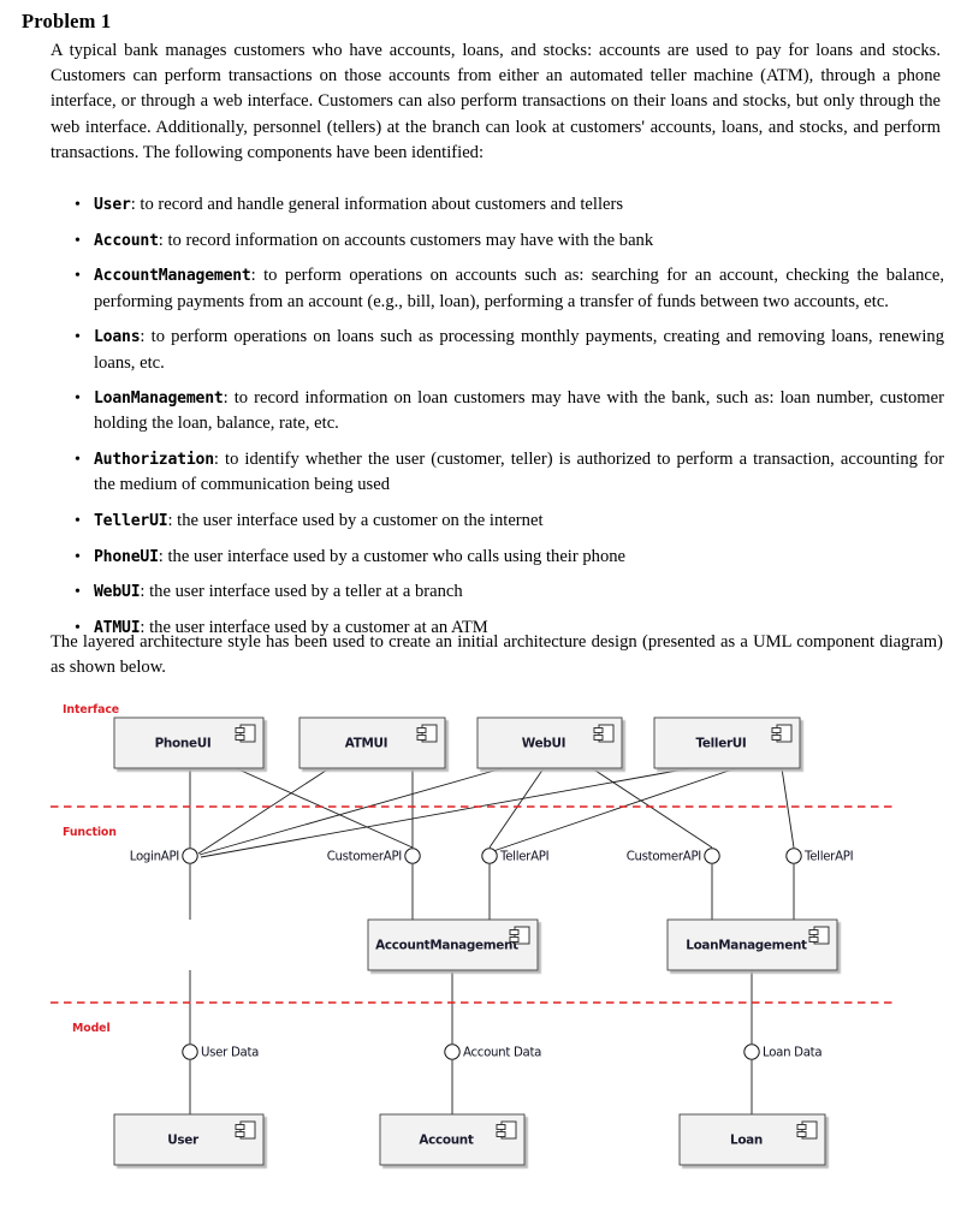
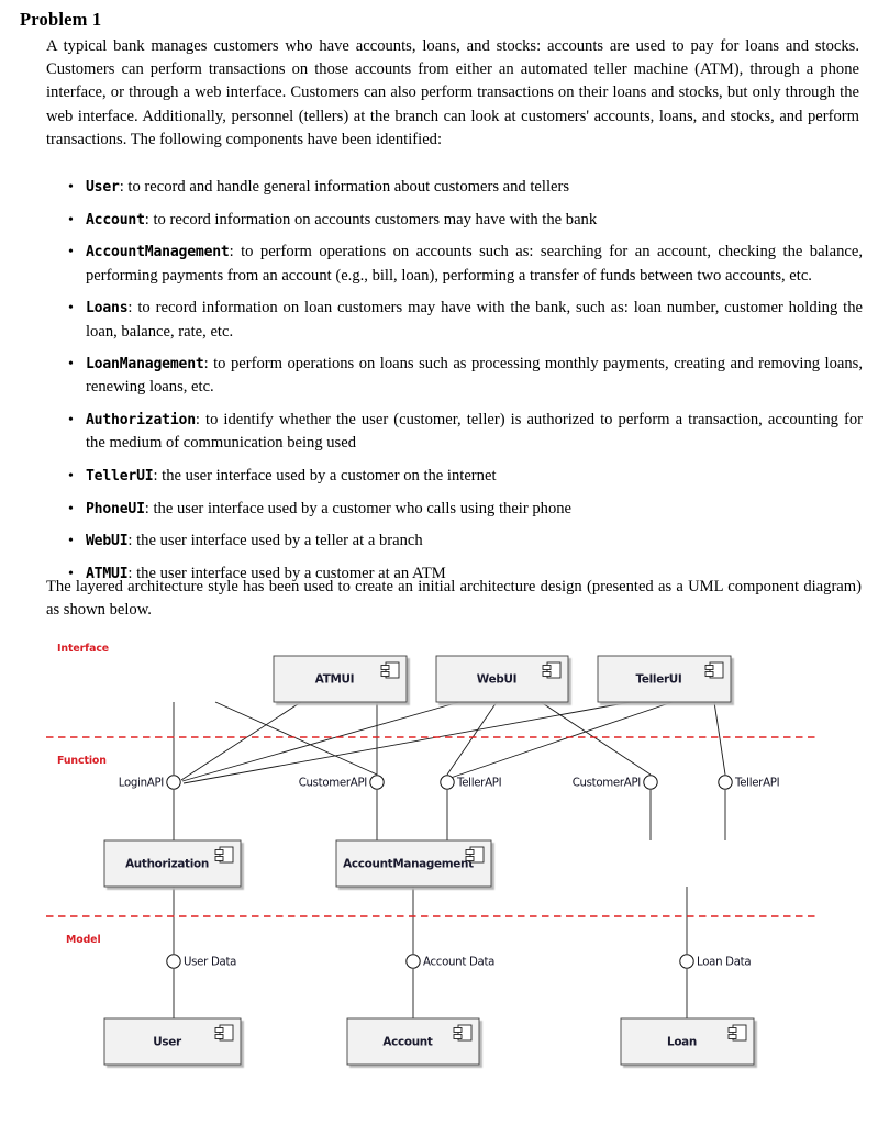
  Problem 1
  A typical bank manages customers who have accounts, loans, and stocks: accounts are used to pay for loans and stocks. Customers can perform transactions on those accounts from either an automated teller machine (ATM), through a phone interface, or through a web interface. Customers can also perform transactions on their loans and stocks, but only through the web interface. Additionally, personnel (tellers) at the branch can look at customers' accounts, loans, and stocks, and perform transactions. The following components have been identified:
  •
  User: to record and handle general information about customers and tellers
  •
  Account: to record information on accounts customers may have with the bank
  •
  AccountManagement: to perform operations on accounts such as: searching for an account, checking the balance, performing payments from an account (e.g., bill, loan), performing a transfer of funds between two accounts, etc.
  •
- Loans: to perform operations on loans such as processing monthly payments, creating and removing loans, renewing loans, etc.
+ Loans: to record information on loan customers may have with the bank, such as: loan number, customer holding the loan, balance, rate, etc.
  •
- LoanManagement: to record information on loan customers may have with the bank, such as: loan number, customer holding the loan, balance, rate, etc.
+ LoanManagement: to perform operations on loans such as processing monthly payments, creating and removing loans, renewing loans, etc.
  •
  Authorization: to identify whether the user (customer, teller) is authorized to perform a transaction, accounting for the medium of communication being used
  •
  TellerUI: the user interface used by a customer on the internet
  •
  PhoneUI: the user interface used by a customer who calls using their phone
  •
  WebUI: the user interface used by a teller at a branch
  •
  ATMUI: the user interface used by a customer at an ATM
  The layered architecture style has been used to create an initial architecture design (presented as a UML component diagram) as shown below.
- PhoneUI
  ATMUI
  WebUI
  TellerUI
+ Authorization
  AccountManagement
- LoanManagement
  User
  Account
  Loan
  LoginAPI
  CustomerAPI
  TellerAPI
  CustomerAPI
  TellerAPI
  User Data
  Account Data
  Loan Data
  Interface
  Function
  Model
